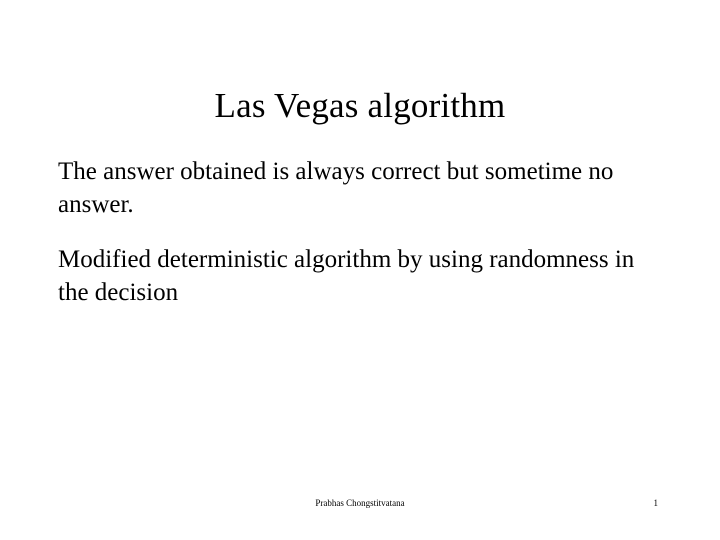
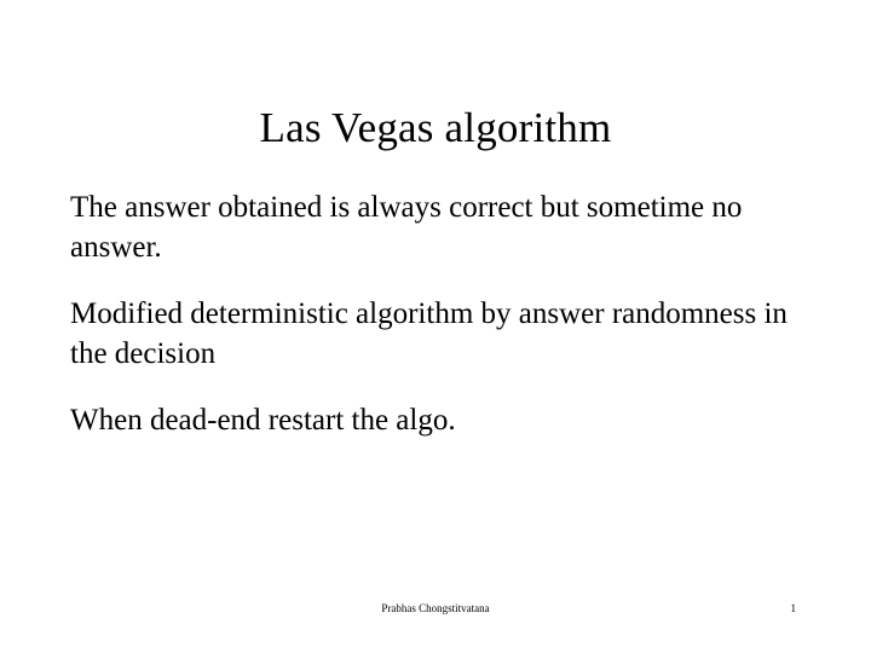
  Las Vegas algorithm
  The answer obtained is always correct but sometime no answer.
- Modified deterministic algorithm by using randomness in the decision
+ Modified deterministic algorithm by answer randomness in the decision
+ When dead-end restart the algo.
  Prabhas Chongstitvatana
  1
